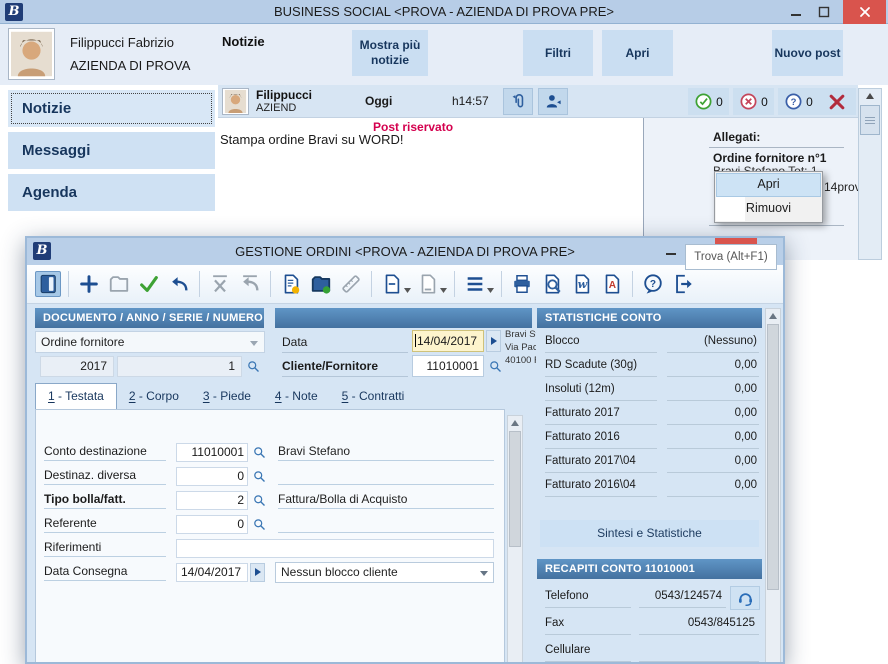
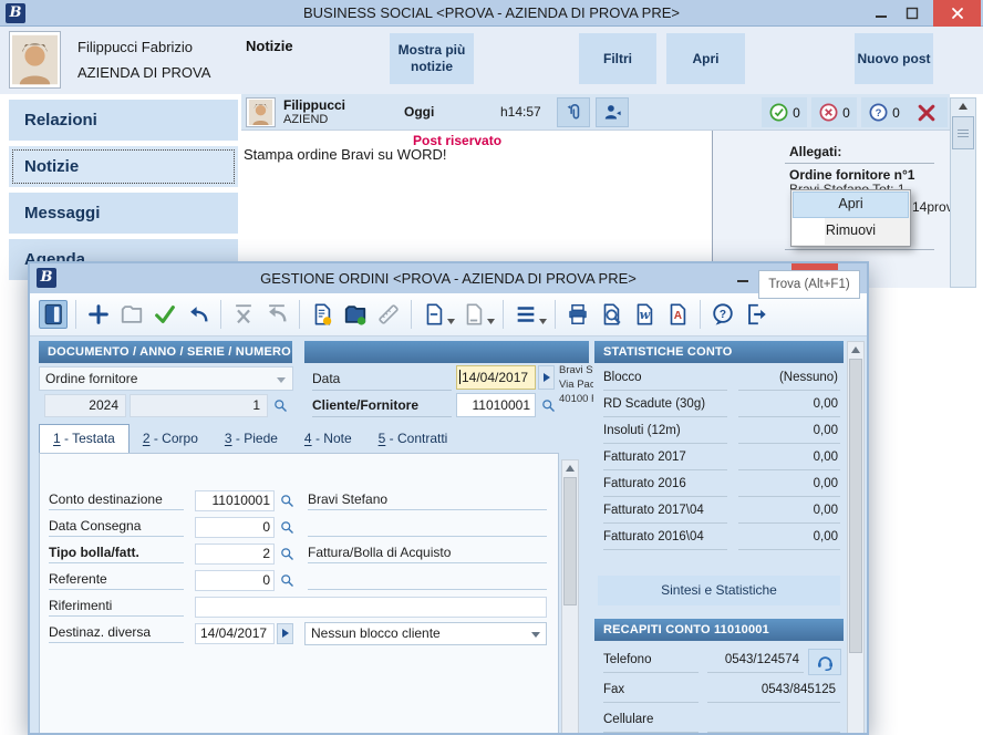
  B
  BUSINESS SOCIAL <PROVA - AZIENDA DI PROVA PRE>
  Filippucci Fabrizio
  AZIENDA DI PROVA
  Notizie
  Mostra più notizie
  Filtri
  Apri
  Nuovo post
+ Relazioni
  Notizie
  Messaggi
  Agenda
  Filippucci
  AZIEND
  Oggi
  h14:57
  0
  0
  ?
  0
  Post riservato
  Stampa ordine Bravi su WORD!
  Allegati:
  Ordine fornitore n°1
  14pro
  B
  GESTIONE ORDINI <PROVA - AZIENDA DI PROVA PRE>
  w
  A
  ?
  Trova (Alt+F1)
  DOCUMENTO / ANNO / SERIE / NUMERO
  Ordine fornitore
- 2017
+ 2024
  1
  Data
  14/04/2017
  Bravi S
  Via Pac
  40100
  Cliente/Fornitore
  11010001
  1 - Testata
  2 - Corpo
  3 - Piede
  4 - Note
  5 - Contratti
  Conto destinazione
  11010001
  Bravi Stefano
- Destinaz. diversa
+ Data Consegna
  0
  Tipo bolla/fatt.
  2
  Fattura/Bolla di Acquisto
  Referente
  0
  Riferimenti
- Data Consegna
+ Destinaz. diversa
  14/04/2017
  Nessun blocco cliente
  STATISTICHE CONTO
  Blocco
  (Nessuno)
  RD Scadute (30g)
  0,00
  Insoluti (12m)
  0,00
  Fatturato 2017
  0,00
  Fatturato 2016
  0,00
  Fatturato 2017\04
  0,00
  Fatturato 2016\04
  0,00
  Sintesi e Statistiche
  RECAPITI CONTO 11010001
  Telefono
  0543/124574
  Fax
  0543/845125
  Cellulare
  Apri
  Rimuovi
